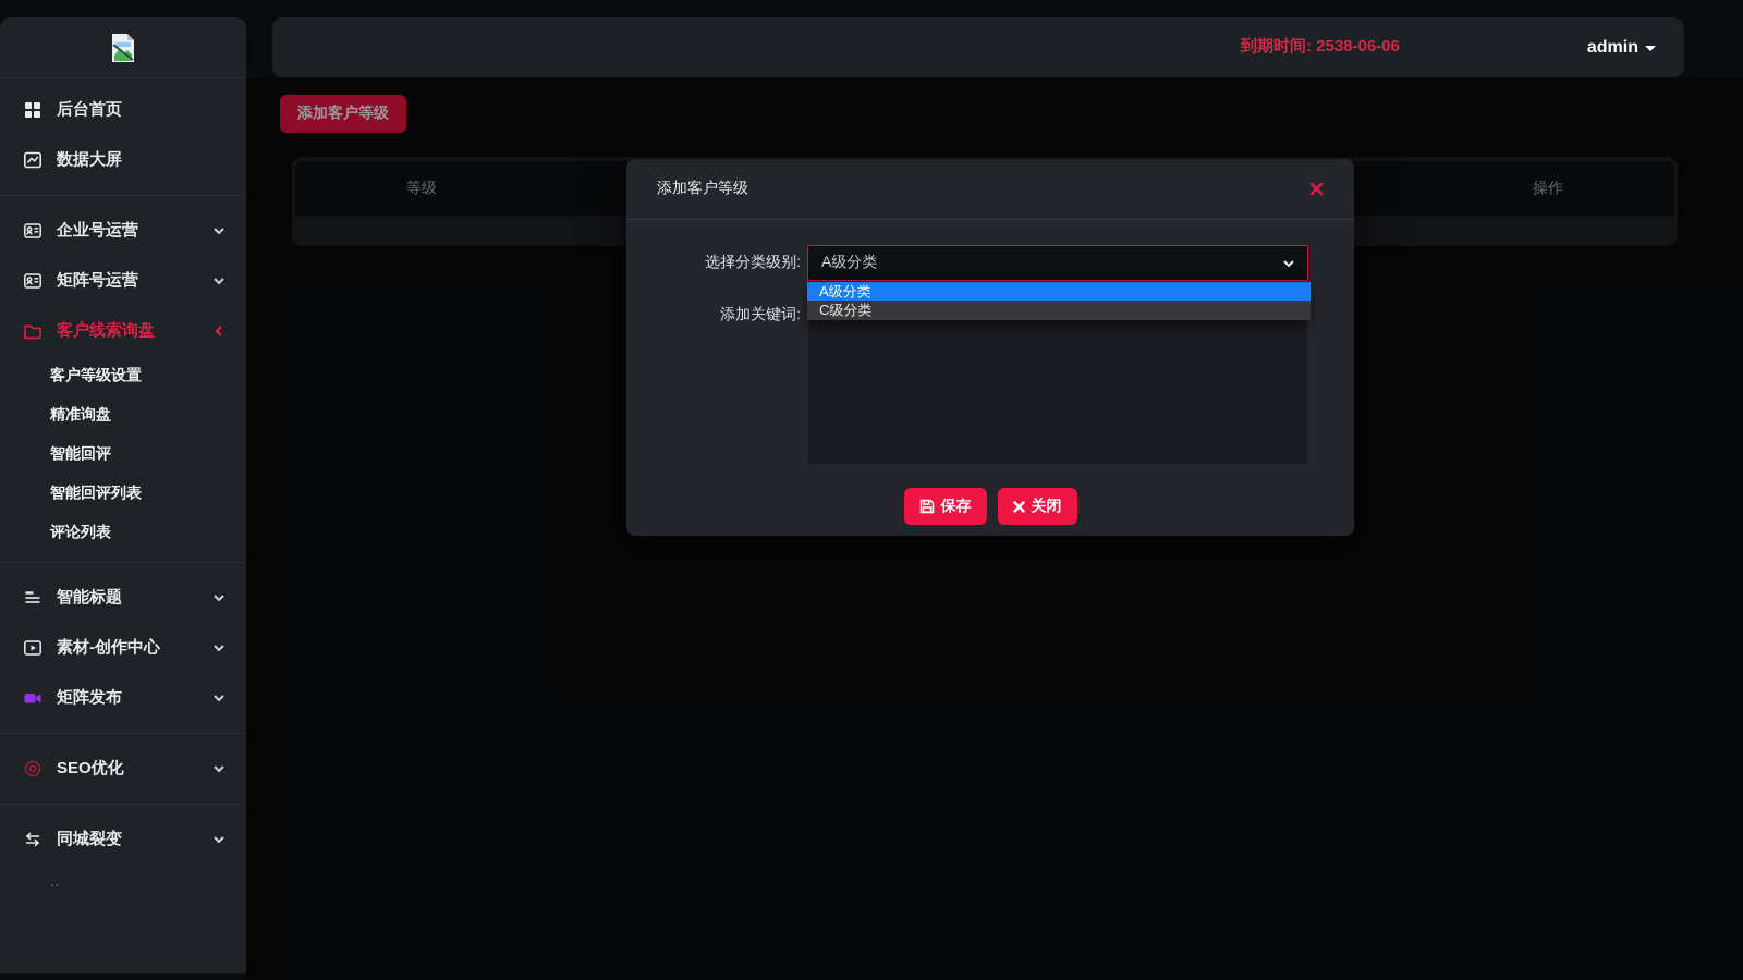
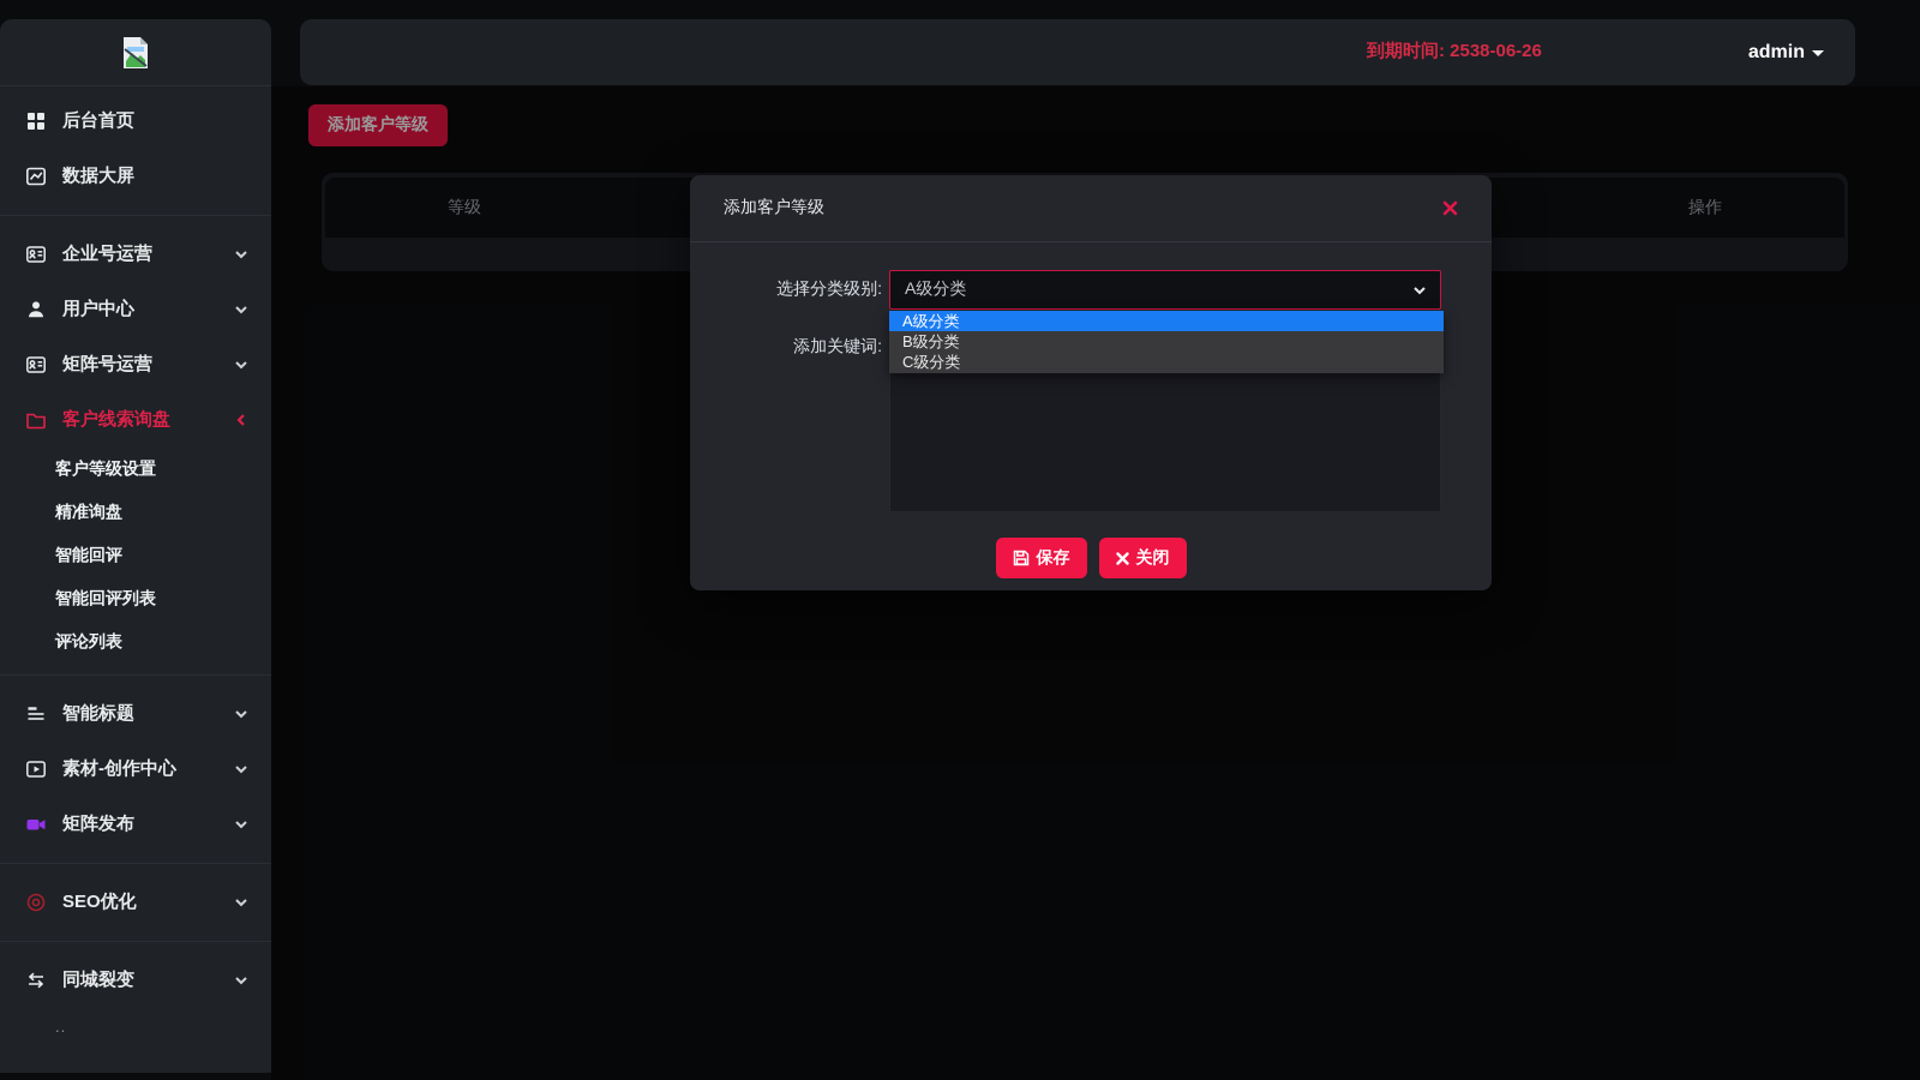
  后台首页
  数据大屏
  企业号运营
+ 用户中心
  矩阵号运营
  客户线索询盘
  客户等级设置
  精准询盘
  智能回评
  智能回评列表
  评论列表
  智能标题
  素材-创作中心
  矩阵发布
  SEO优化
  同城裂变
  ..
- 到期时间: 2538-06-06
+ 到期时间: 2538-06-26
  admin
  添加客户等级
  等级
  操作
  添加客户等级
  选择分类级别:
  A级分类
  A级分类
+ B级分类
  C级分类
  添加关键词:
  保存
  关闭
